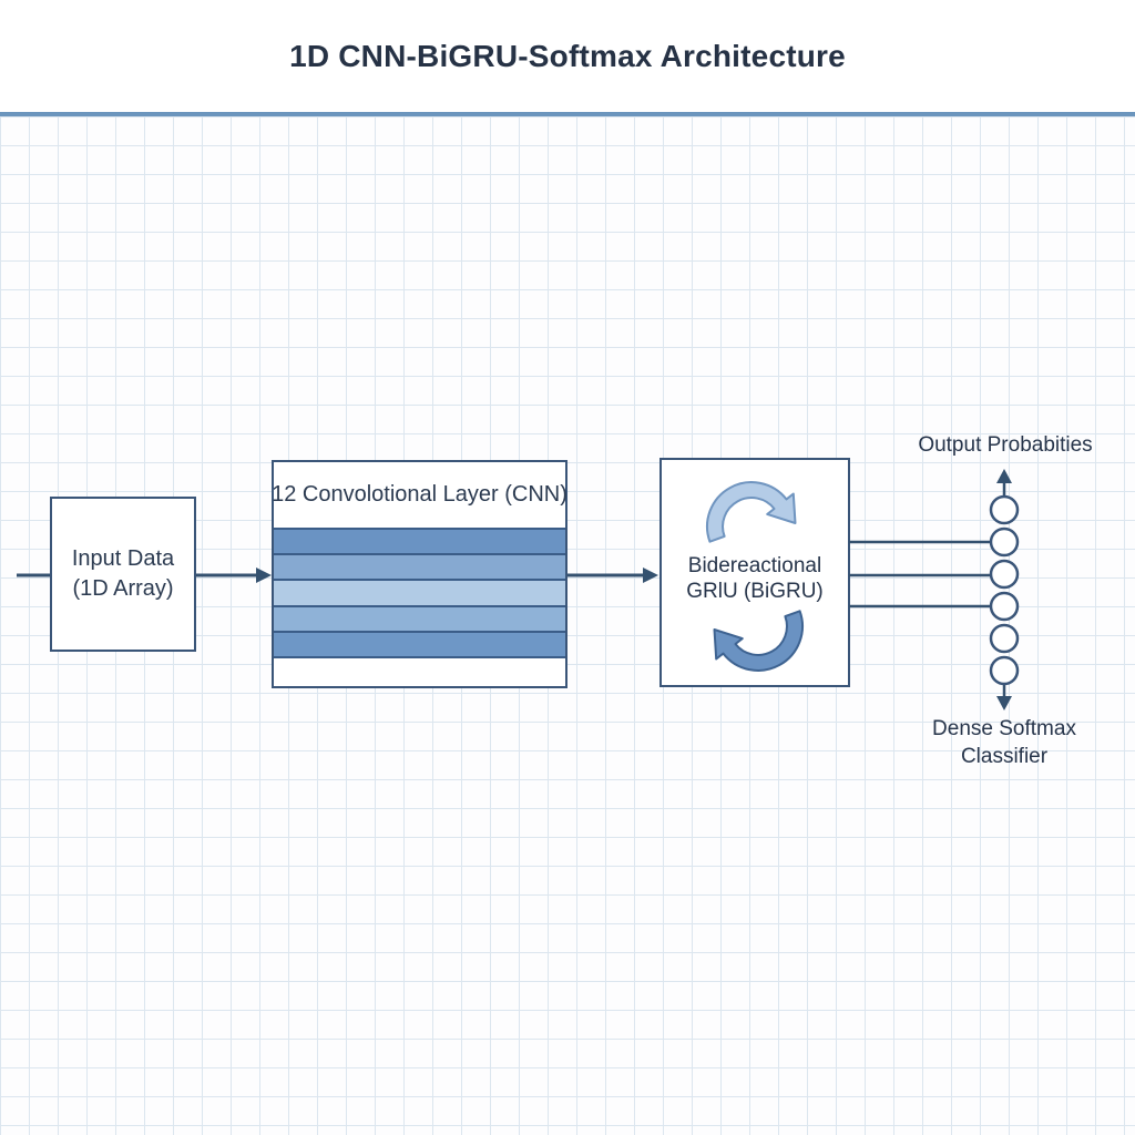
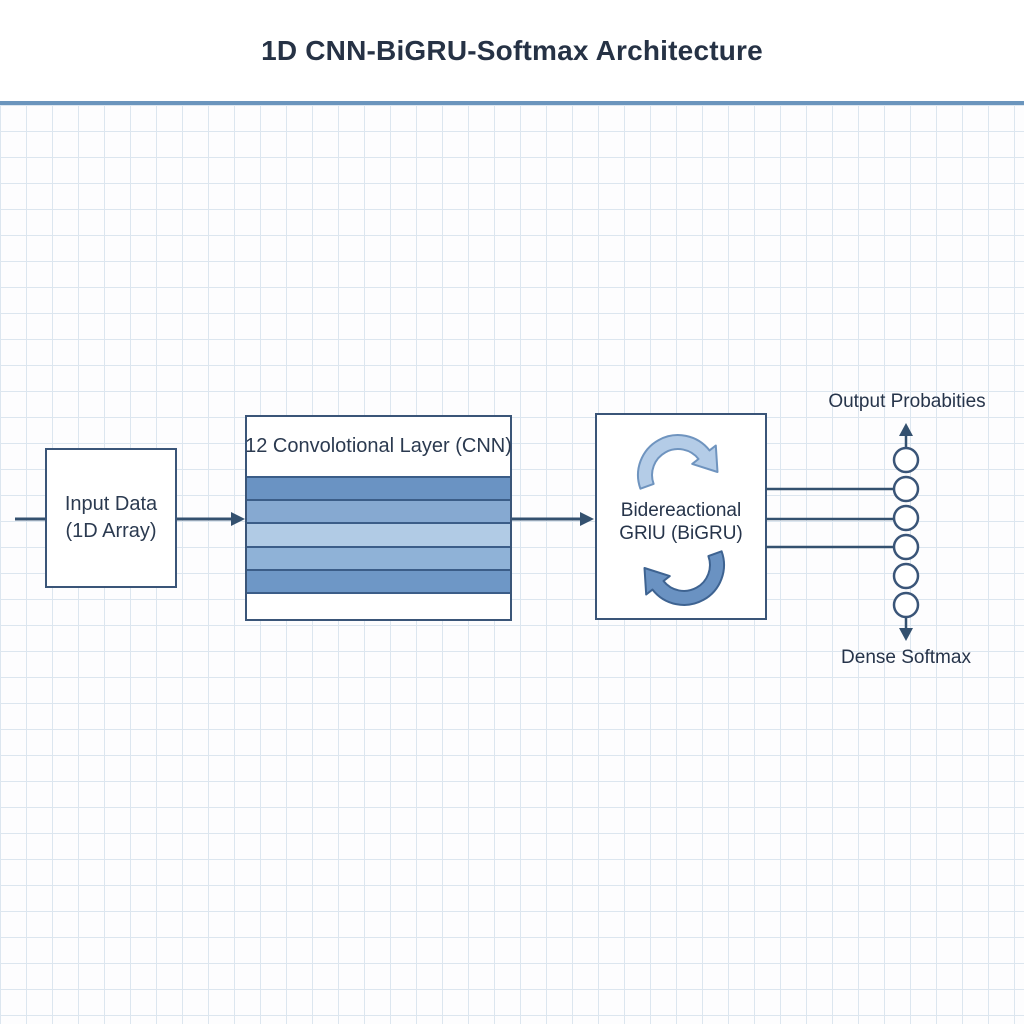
  1D CNN-BiGRU-Softmax Architecture
  Input Data
  (1D Array)
  12 Convolotional Layer (CNN)
  Bidereactional
  GRlU (BiGRU)
  Output Probabities
  Dense Softmax
- Classifier
